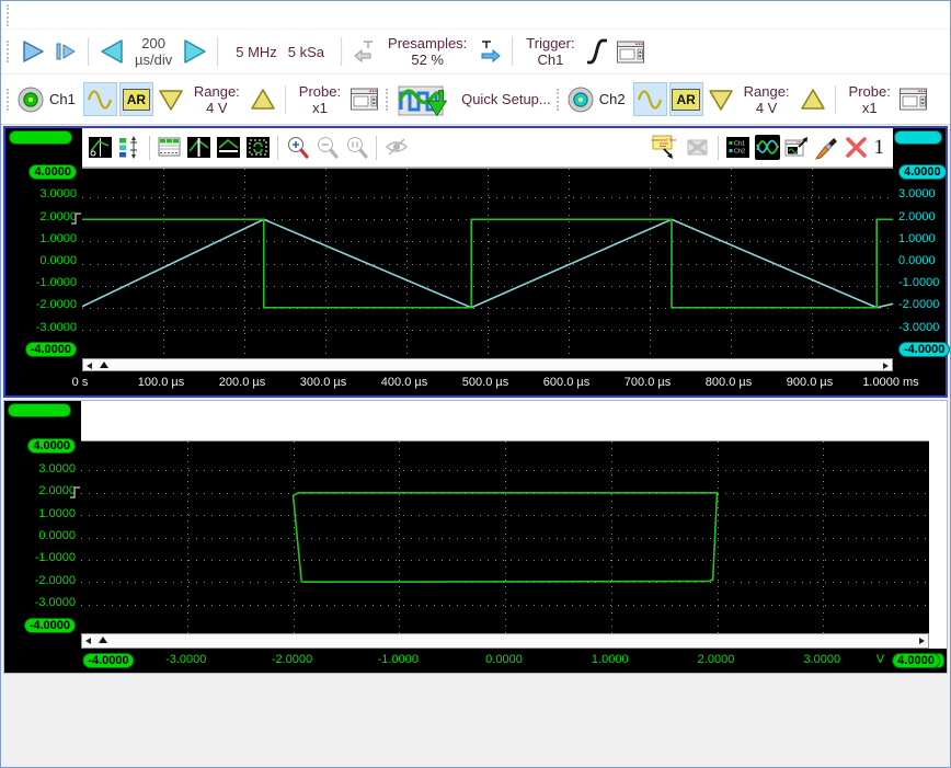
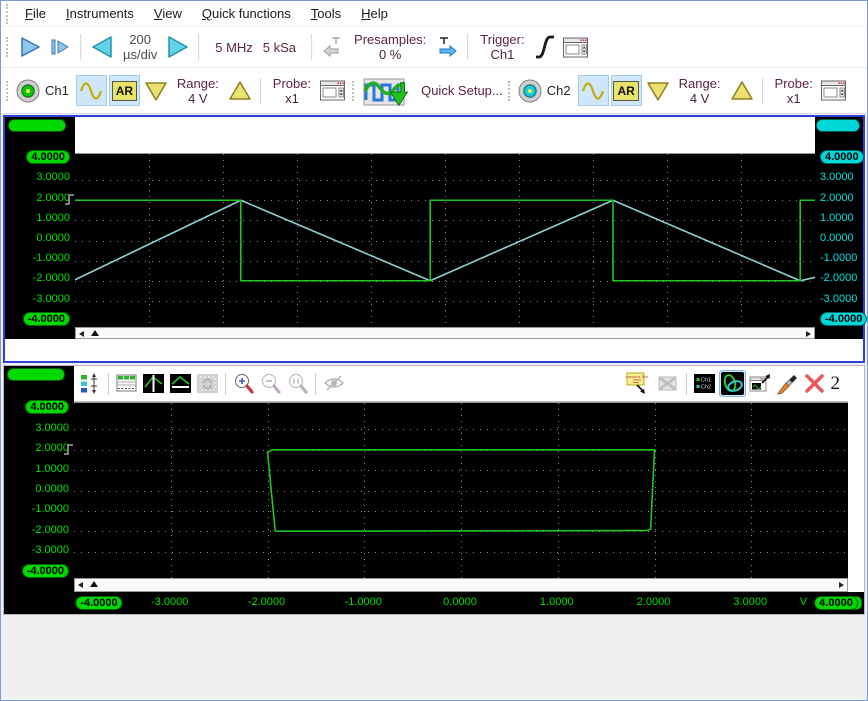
+ File
+ Instruments
+ View
+ Quick functions
+ Tools
+ Help
  200
  µs/div
  5 MHz
  5 kSa
  Presamples:
- 52 %
+ 0 %
  Trigger:
  Ch1
  Ch1
  AR
  Range:
  4 V
  Probe:
  x1
  Quick Setup...
  Ch2
  AR
  Range:
  4 V
  Probe:
  x1
  4.0000
  3.0000
  2.0000
  1.0000
  0.0000
  -1.0000
  -2.0000
  -3.0000
  -4.0000
- 1
  4.0000
  3.0000
  2.0000
  1.0000
  0.0000
  -1.0000
  -2.0000
  -3.0000
  -4.0000
- 0 s
- 100.0 µs
- 200.0 µs
- 300.0 µs
- 400.0 µs
- 500.0 µs
- 600.0 µs
- 700.0 µs
- 800.0 µs
- 900.0 µs
- 1.0000 ms
  4.0000
  3.0000
  2.0000
  1.0000
  0.0000
  -1.0000
  -2.0000
  -3.0000
  -4.0000
+ 2
  -4.0000
  -3.0000
  -2.0000
  -1.0000
  0.0000
  1.0000
  2.0000
  3.0000
  4.0000
  V
